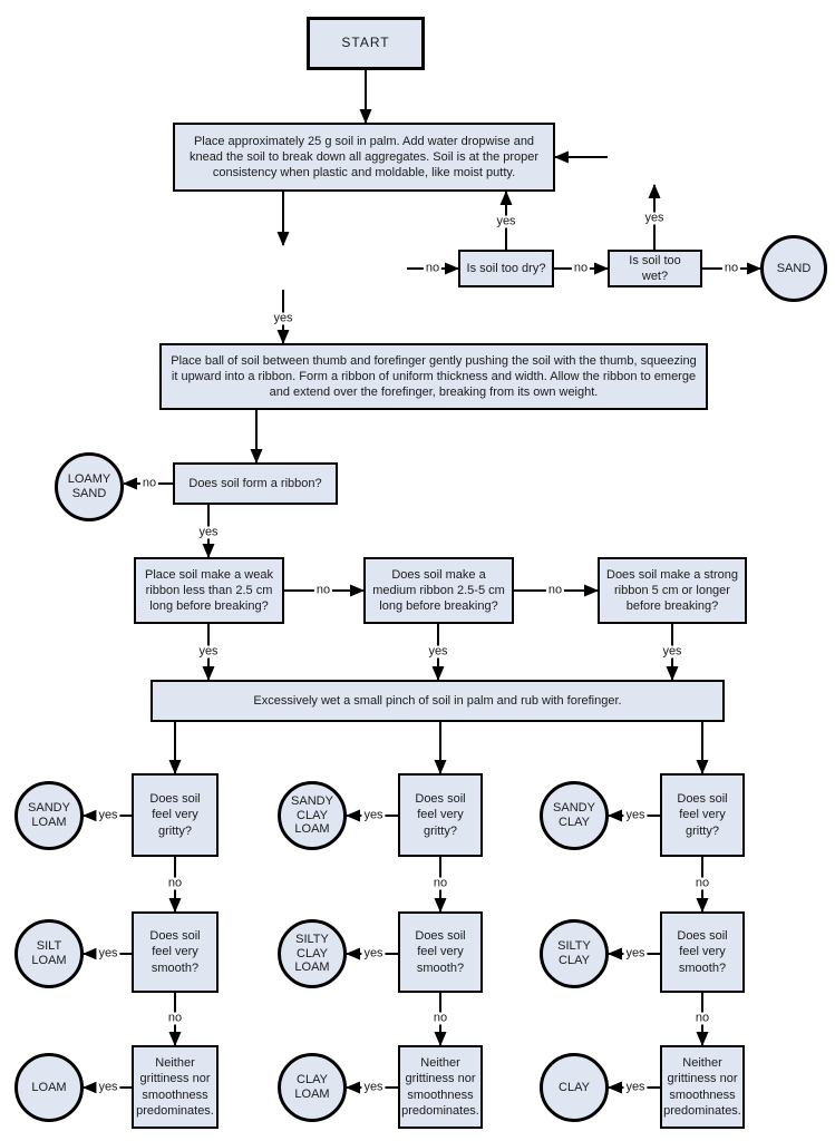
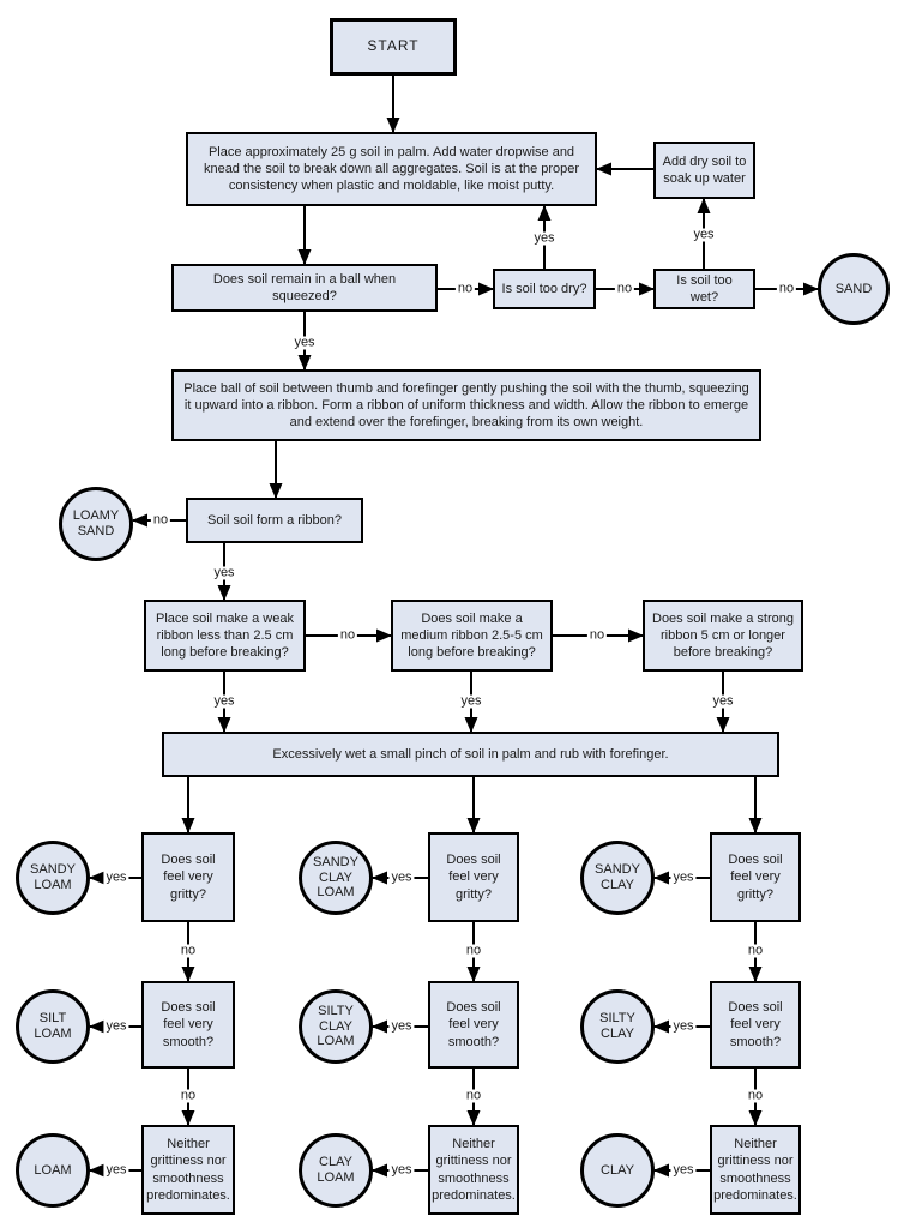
  START
  Place approximately 25 g soil in palm. Add water dropwise and knead the soil to break down all aggregates. Soil is at the proper consistency when plastic and moldable, like moist putty.
+ Add dry soil to soak up water
+ Does soil remain in a ball when squeezed?
  Is soil too dry?
  Is soil too wet?
  SAND
  Place ball of soil between thumb and forefinger gently pushing the soil with the thumb, squeezing it upward into a ribbon. Form a ribbon of uniform thickness and width. Allow the ribbon to emerge and extend over the forefinger, breaking from its own weight.
- Does soil form a ribbon?
+ Soil soil form a ribbon?
  LOAMY SAND
  Place soil make a weak ribbon less than 2.5 cm long before breaking?
  Does soil make a medium ribbon 2.5-5 cm long before breaking?
  Does soil make a strong ribbon 5 cm or longer before breaking?
  Excessively wet a small pinch of soil in palm and rub with forefinger.
  Does soil feel very gritty?
  SANDY LOAM
  Does soil feel very smooth?
  SILT LOAM
  Neither grittiness nor smoothness predominates.
  LOAM
  Does soil feel very gritty?
  SANDY CLAY LOAM
  Does soil feel very smooth?
  SILTY CLAY LOAM
  Neither grittiness nor smoothness predominates.
  CLAY LOAM
  Does soil feel very gritty?
  SANDY CLAY
  Does soil feel very smooth?
  SILTY CLAY
  Neither grittiness nor smoothness predominates.
  CLAY
  no
  yes
  no
  yes
  no
  yes
  no
  yes
  no
  no
  yes
  yes
  yes
  yes
  no
  yes
  no
  yes
  yes
  no
  yes
  no
  yes
  yes
  no
  yes
  no
  yes
